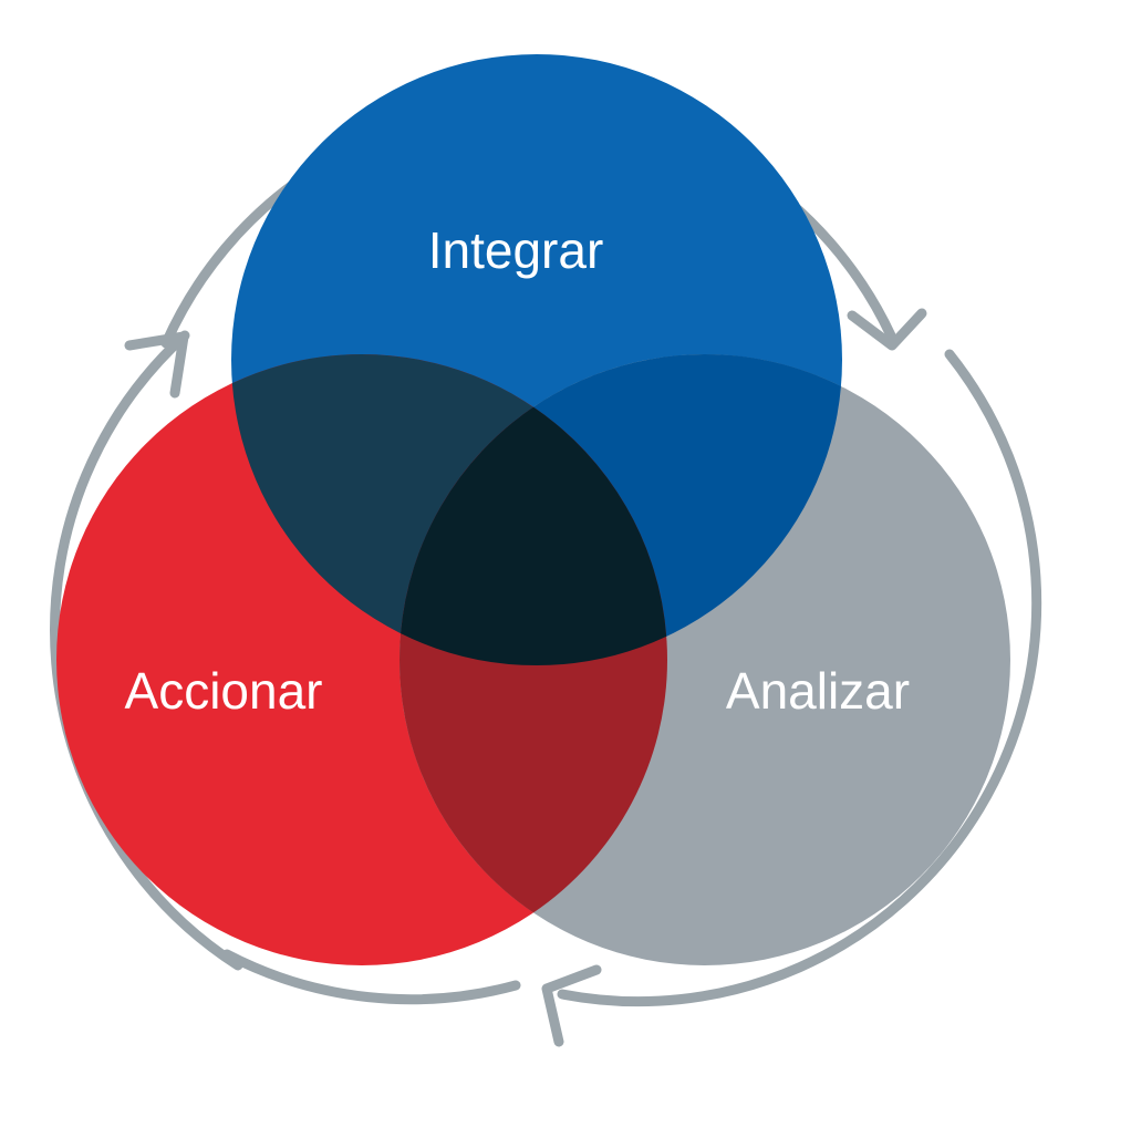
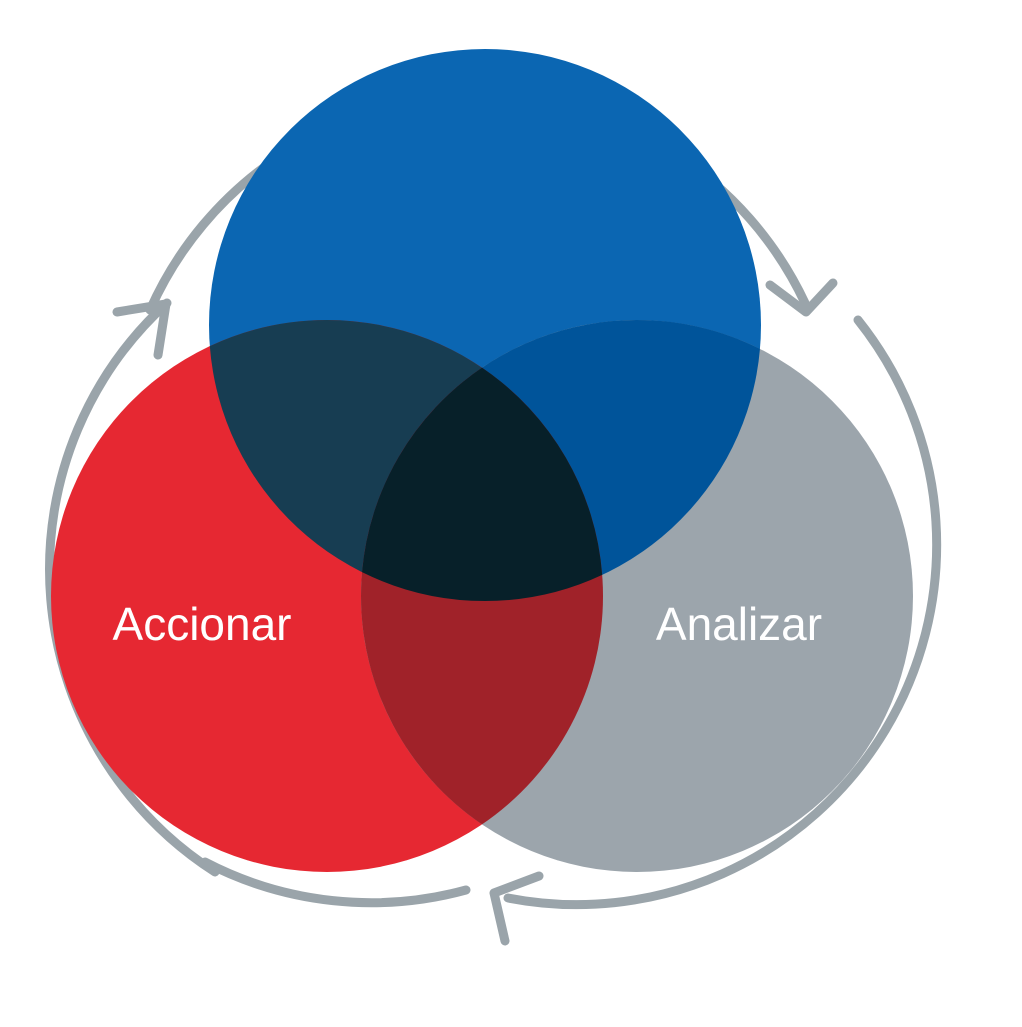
- Integrar
  Accionar
  Analizar
